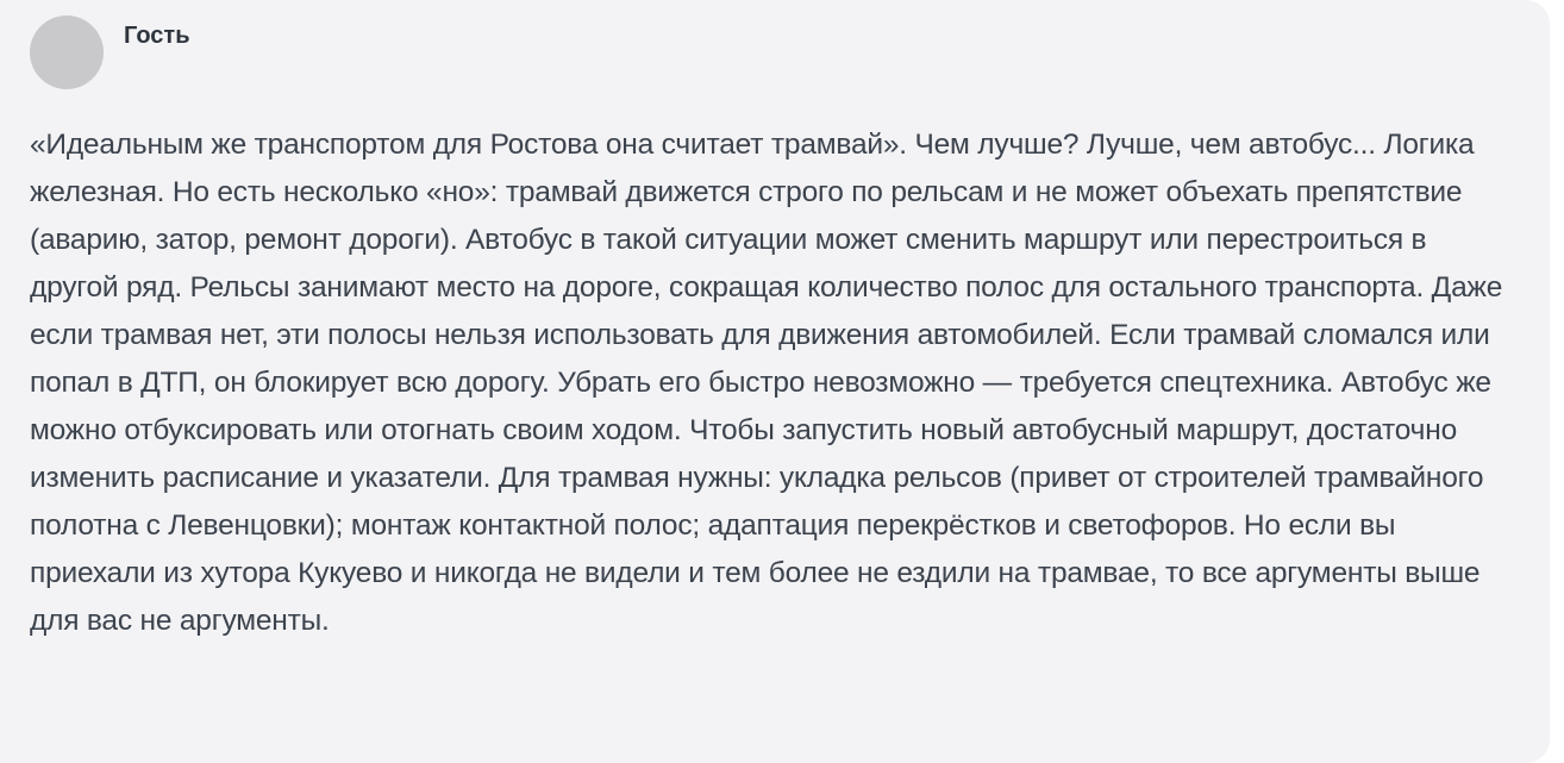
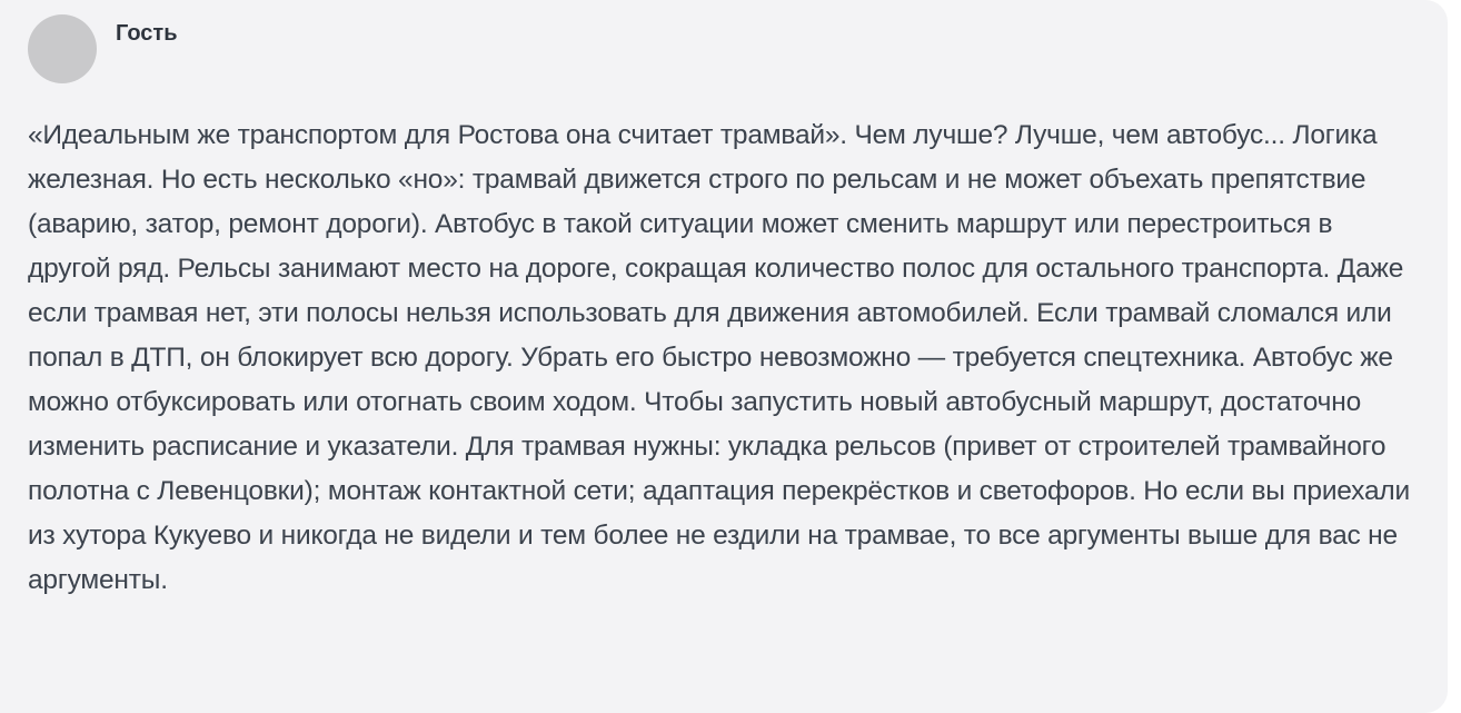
  Гость
- «Идеальным же транспортом для Ростова она считает трамвай». Чем лучше? Лучше, чем автобус... Логика железная. Но есть несколько «но»: трамвай движется строго по рельсам и не может объехать препятствие (аварию, затор, ремонт дороги). Автобус в такой ситуации может сменить маршрут или перестроиться в другой ряд. Рельсы занимают место на дороге, сокращая количество полос для остального транспорта. Даже если трамвая нет, эти полосы нельзя использовать для движения автомобилей. Если трамвай сломался или попал в ДТП, он блокирует всю дорогу. Убрать его быстро невозможно — требуется спецтехника. Автобус же можно отбуксировать или отогнать своим ходом. Чтобы запустить новый автобусный маршрут, достаточно изменить расписание и указатели. Для трамвая нужны: укладка рельсов (привет от строителей трамвайного полотна с Левенцовки); монтаж контактной полос; адаптация перекрёстков и светофоров. Но если вы приехали из хутора Кукуево и никогда не видели и тем более не ездили на трамвае, то все аргументы выше для вас не аргументы.
+ «Идеальным же транспортом для Ростова она считает трамвай». Чем лучше? Лучше, чем автобус... Логика железная. Но есть несколько «но»: трамвай движется строго по рельсам и не может объехать препятствие (аварию, затор, ремонт дороги). Автобус в такой ситуации может сменить маршрут или перестроиться в другой ряд. Рельсы занимают место на дороге, сокращая количество полос для остального транспорта. Даже если трамвая нет, эти полосы нельзя использовать для движения автомобилей. Если трамвай сломался или попал в ДТП, он блокирует всю дорогу. Убрать его быстро невозможно — требуется спецтехника. Автобус же можно отбуксировать или отогнать своим ходом. Чтобы запустить новый автобусный маршрут, достаточно изменить расписание и указатели. Для трамвая нужны: укладка рельсов (привет от строителей трамвайного полотна с Левенцовки); монтаж контактной сети; адаптация перекрёстков и светофоров. Но если вы приехали из хутора Кукуево и никогда не видели и тем более не ездили на трамвае, то все аргументы выше для вас не аргументы.
